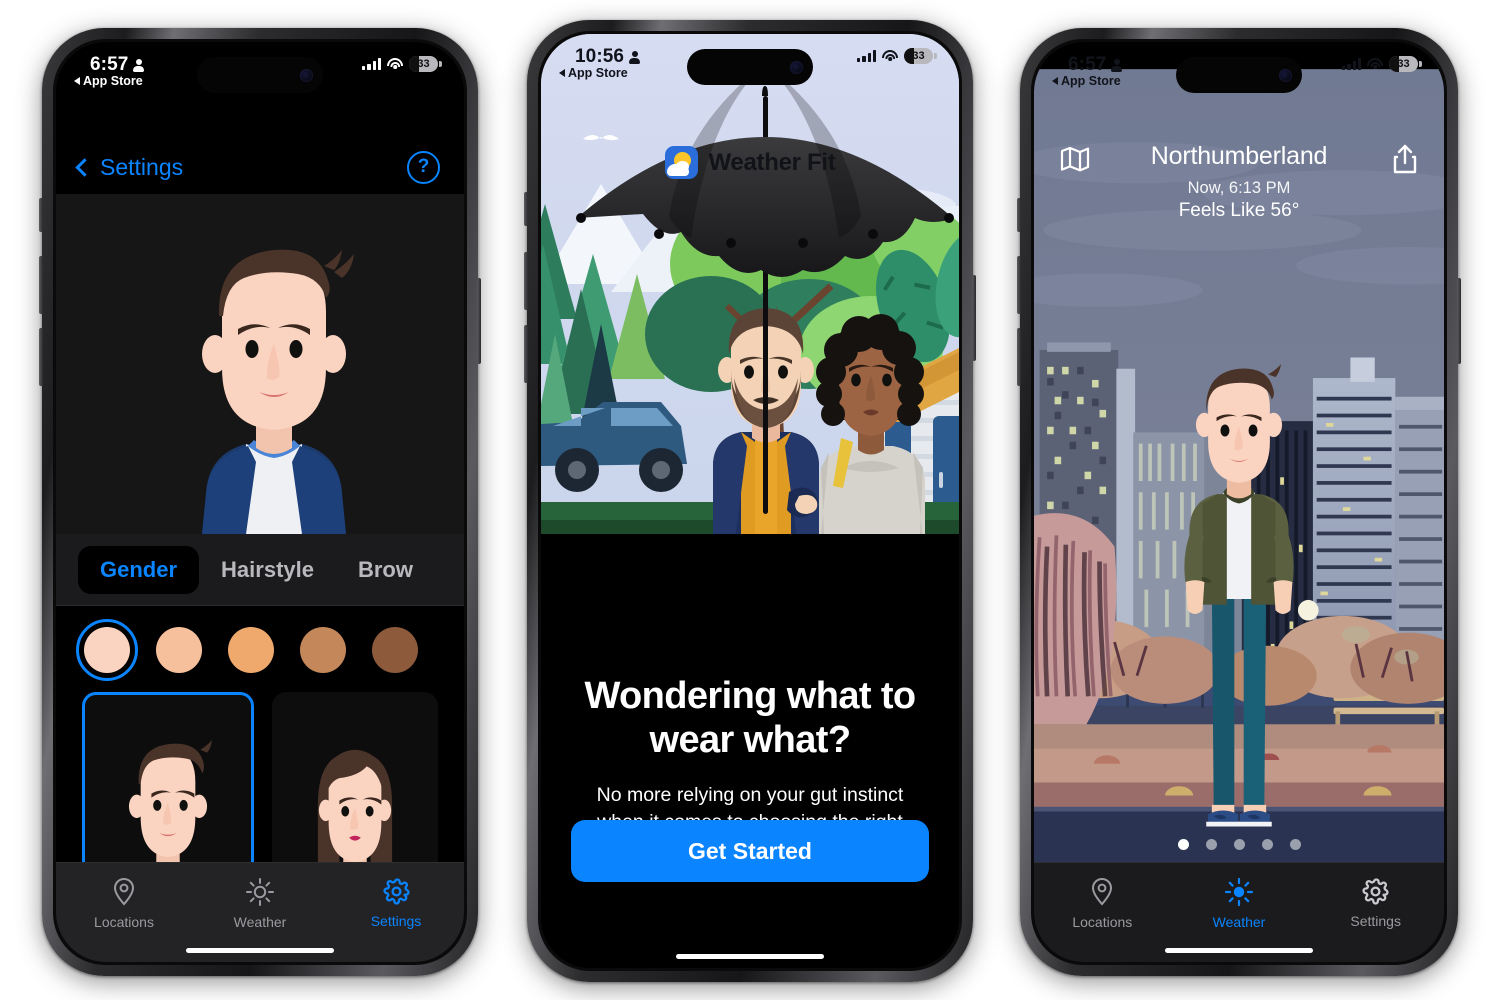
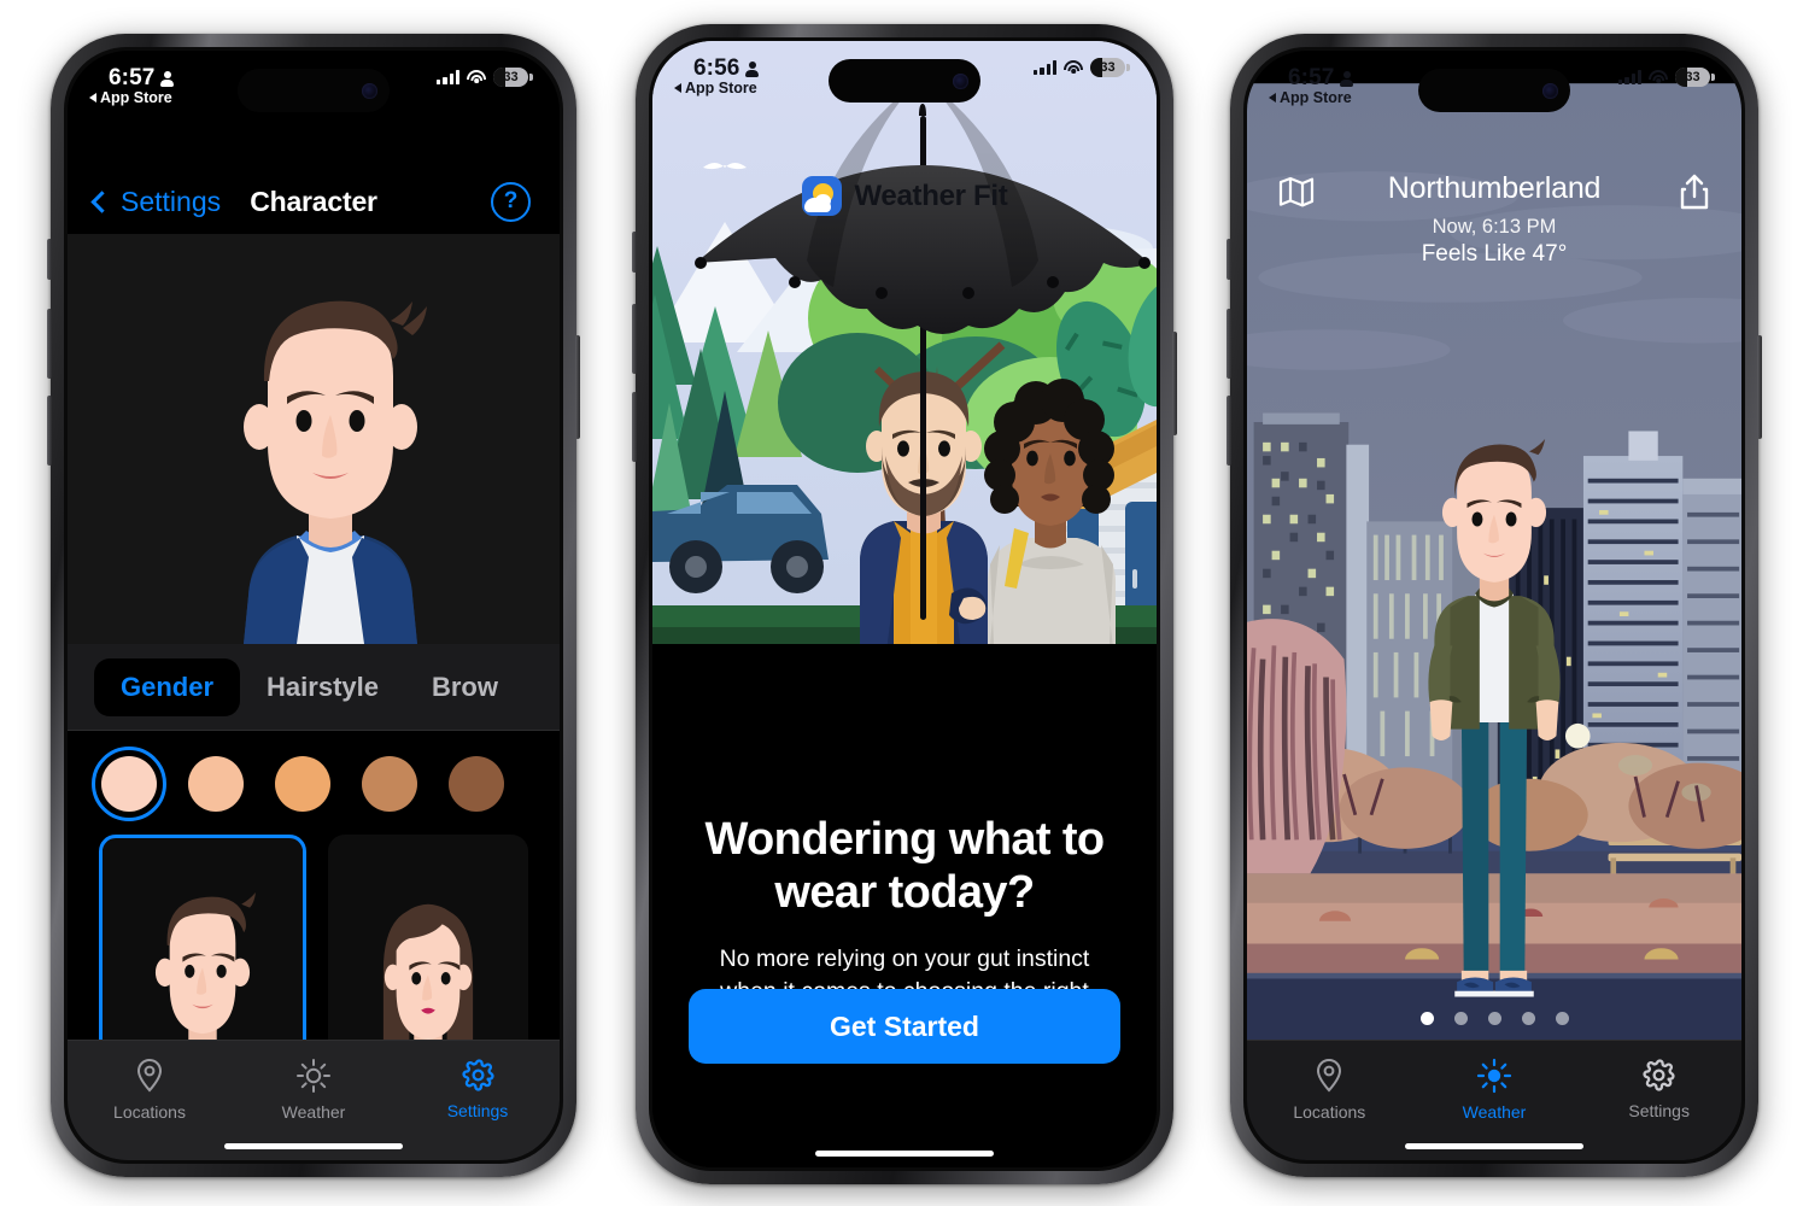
  6:57
  App Store
  33
  Settings
+ Character
  ?
  Gender
  Hairstyle
  Brow
  Locations
  Weather
  Settings
- 10:56
+ 6:56
  App Store
  33
  Weather Fit
- Wondering what to wear what?
+ Wondering what to wear today?
  Get Started
  6:57
  App Store
  33
  Northumberland
  Now, 6:13 PM
- Feels Like 56°
+ Feels Like 47°
  Locations
  Weather
  Settings
